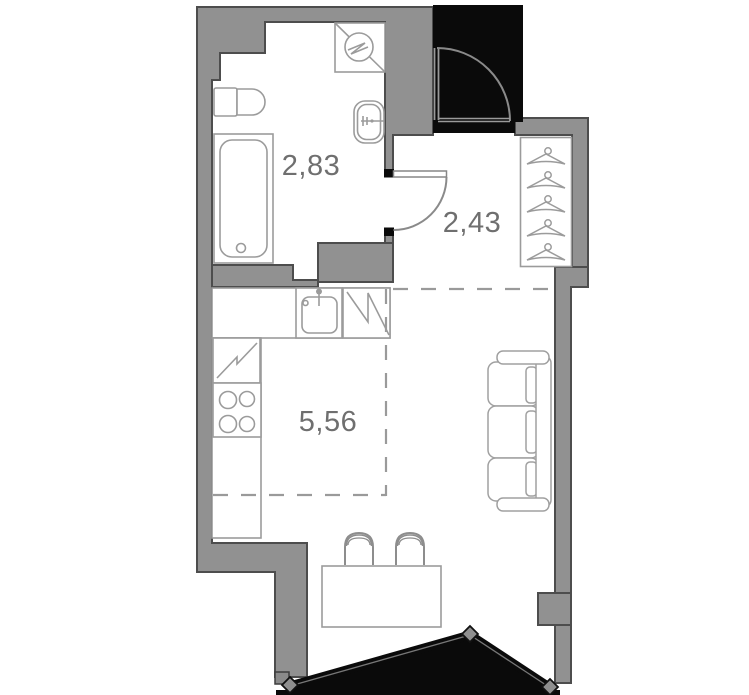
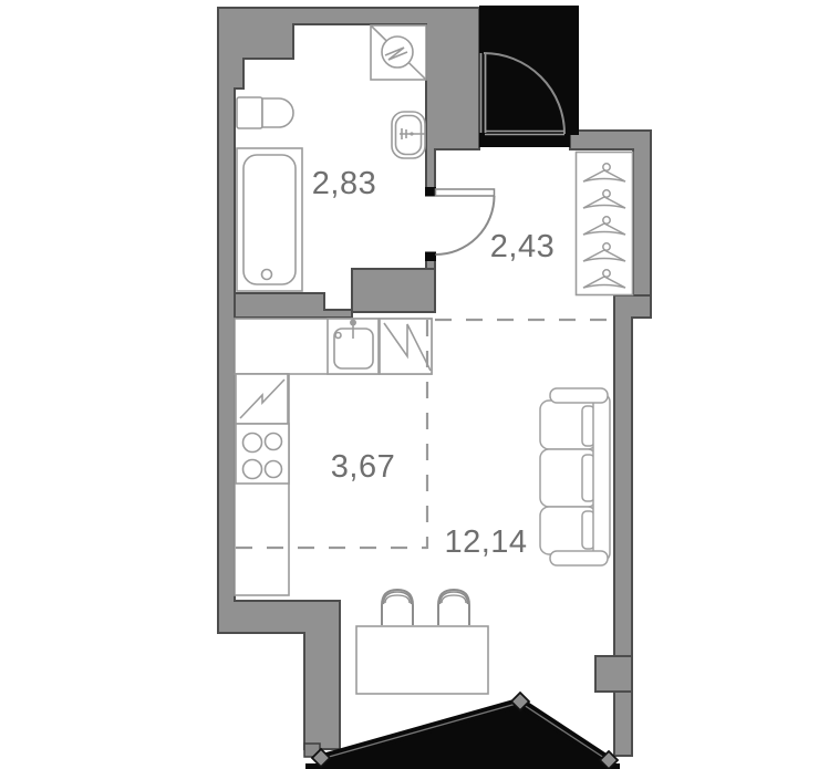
  2,83
  2,43
- 5,56
+ 3,67
+ 12,14
